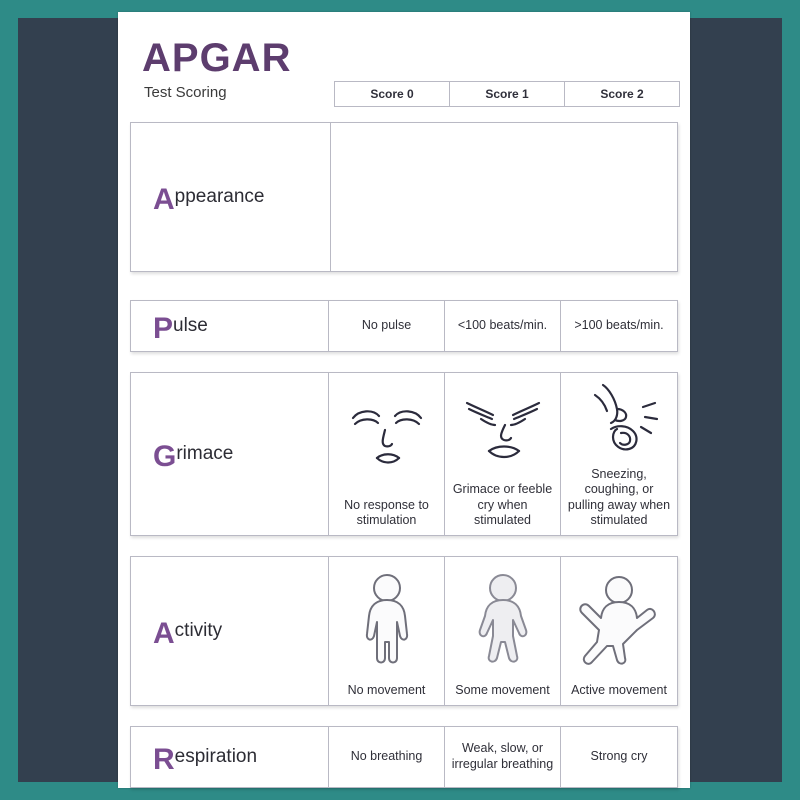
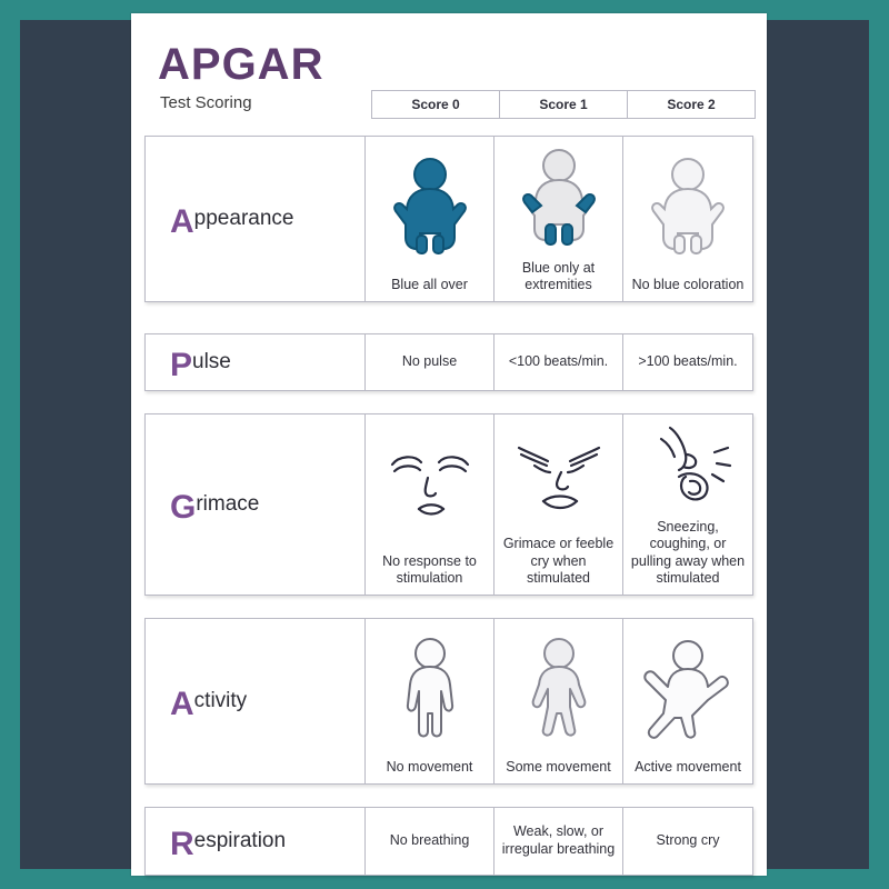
  APGAR
  Test Scoring
  Score 0
  Score 1
  Score 2
  A
  ppearance
+ Blue all over
+ Blue only at extremities
+ No blue coloration
  P
  ulse
  No pulse
  <100 beats/min.
  >100 beats/min.
  G
  rimace
  No response to stimulation
  Grimace or feeble cry when stimulated
  Sneezing, coughing, or pulling away when stimulated
  A
  ctivity
  No movement
  Some movement
  Active movement
  R
  espiration
  No breathing
  Weak, slow, or irregular breathing
  Strong cry
